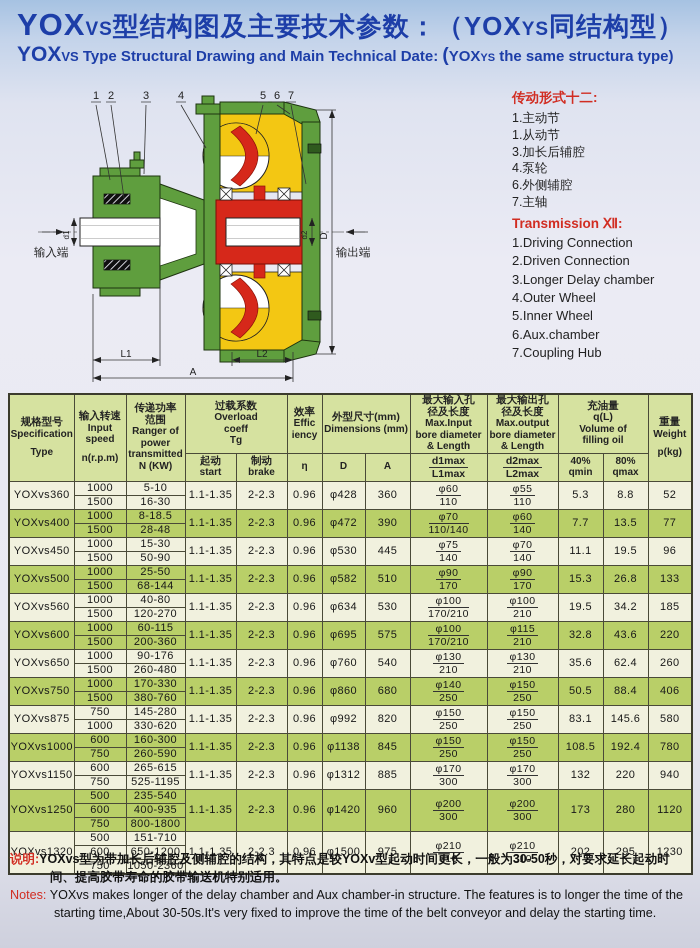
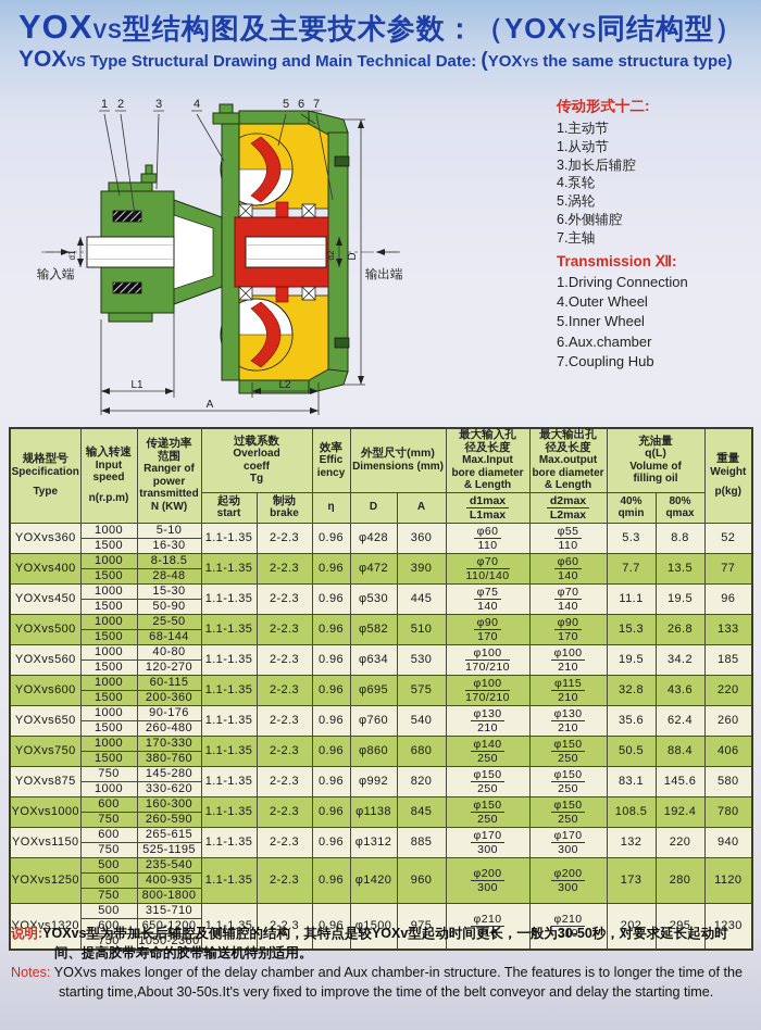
  YOXVS型结构图及主要技术参数：（YOXYS同结构型）
  YOXVS Type Structural Drawing and Main Technical Date: (YOXYS the same structura type)
  1
  2
  3
  4
  5
  6
  7
  L1
  L2
  A
  输入端
  输出端
  传动形式十二:
  1.主动节
  1.从动节
  3.加长后辅腔
  4.泵轮
+ 5.涡轮
  6.外侧辅腔
  7.主轴
  Transmission Ⅻ:
  1.Driving Connection
- 2.Driven Connection
- 3.Longer Delay chamber
  4.Outer Wheel
  5.Inner Wheel
  6.Aux.chamber
  7.Coupling Hub
  规格型号 Specification Type	输入转速 Input speed n(r.p.m)	传递功率 范围 Ranger of power transmitted N (KW)	过载系数 Overload coeff Tg	效率 Effic iency	外型尺寸(mm) Dimensions (mm)	最大输入孔 径及长度 Max.Input bore diameter & Length	最大输出孔 径及长度 Max.output bore diameter & Length	充油量 q(L) Volume of filling oil	重量 Weight p(kg)
  起动 start	制动 brake	η	D	A	d1maxL1max	d2maxL2max	40% qmin	80% qmax
  YOXvs360	10001500	5-1016-30	1.1-1.35	2-2.3	0.96	φ428	360	φ60110	φ55110	5.3	8.8	52
  YOXvs400	10001500	8-18.528-48	1.1-1.35	2-2.3	0.96	φ472	390	φ70110/140	φ60140	7.7	13.5	77
  YOXvs450	10001500	15-3050-90	1.1-1.35	2-2.3	0.96	φ530	445	φ75140	φ70140	11.1	19.5	96
  YOXvs500	10001500	25-5068-144	1.1-1.35	2-2.3	0.96	φ582	510	φ90170	φ90170	15.3	26.8	133
  YOXvs560	10001500	40-80120-270	1.1-1.35	2-2.3	0.96	φ634	530	φ100170/210	φ100210	19.5	34.2	185
  YOXvs600	10001500	60-115200-360	1.1-1.35	2-2.3	0.96	φ695	575	φ100170/210	φ115210	32.8	43.6	220
  YOXvs650	10001500	90-176260-480	1.1-1.35	2-2.3	0.96	φ760	540	φ130210	φ130210	35.6	62.4	260
  YOXvs750	10001500	170-330380-760	1.1-1.35	2-2.3	0.96	φ860	680	φ140250	φ150250	50.5	88.4	406
  YOXvs875	7501000	145-280330-620	1.1-1.35	2-2.3	0.96	φ992	820	φ150250	φ150250	83.1	145.6	580
  YOXvs1000	600750	160-300260-590	1.1-1.35	2-2.3	0.96	φ1138	845	φ150250	φ150250	108.5	192.4	780
  YOXvs1150	600750	265-615525-1195	1.1-1.35	2-2.3	0.96	φ1312	885	φ170300	φ170300	132	220	940
  YOXvs1250	500600750	235-540400-935800-1800	1.1-1.35	2-2.3	0.96	φ1420	960	φ200300	φ200300	173	280	1120
- YOXvs1320	500600750	151-710650-12001050-2360	1.1-1.35	2-2.3	0.96	φ1500	975	φ210310	φ210310	202	295	1230
+ YOXvs1320	500600750	315-710650-12001050-2360	1.1-1.35	2-2.3	0.96	φ1500	975	φ210310	φ210310	202	295	1230
  说明:YOXvs型为带加长后辅腔及侧辅腔的结构，其特点是较YOXv型起动时间更长，一般为30-50秒，对要求延长起动时间、提高胶带寿命的胶带输送机特别适用。
  Notes: YOXvs makes longer of the delay chamber and Aux chamber-in structure. The features is to longer the time of the starting time,About 30-50s.It's very fixed to improve the time of the belt conveyor and delay the starting time.
